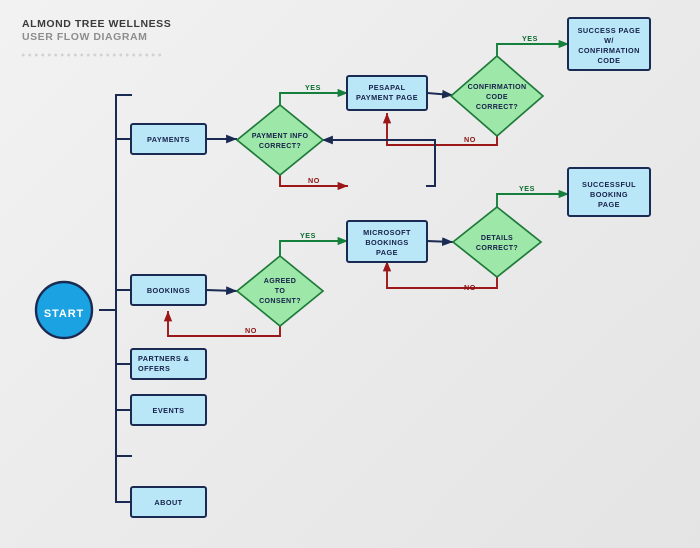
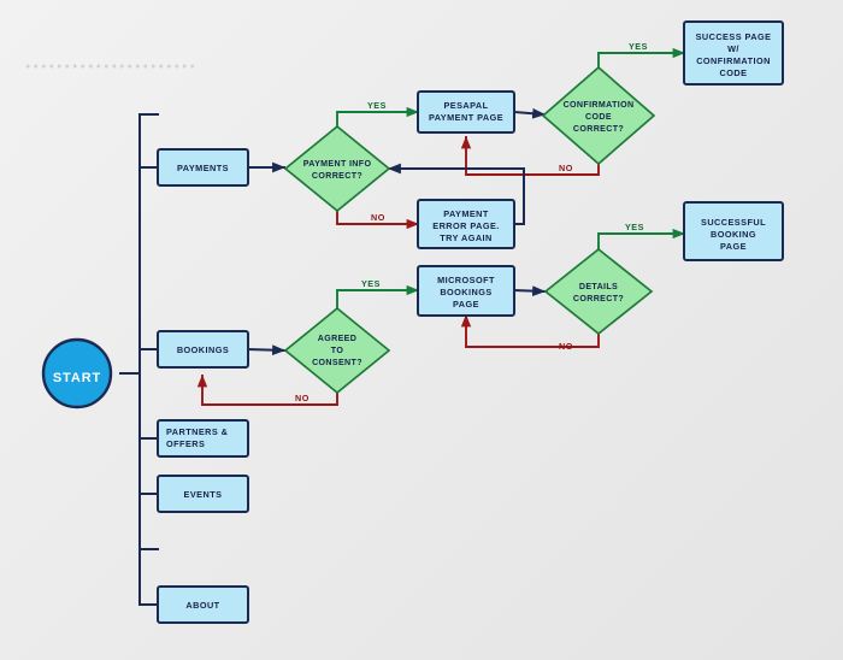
- ALMOND TREE WELLNESS
- USER FLOW DIAGRAM
  YES
  NO
  YES
  NO
  YES
  NO
  YES
  NO
  START
  PAYMENTS
  BOOKINGS
  PARTNERS &
  OFFERS
  EVENTS
  ABOUT
  PAYMENT INFO
  CORRECT?
  PESAPAL
  PAYMENT PAGE
+ PAYMENT
+ ERROR PAGE.
+ TRY AGAIN
  CONFIRMATION
  CODE
  CORRECT?
  SUCCESS PAGE
  W/
  CONFIRMATION
  CODE
  AGREED
  TO
  CONSENT?
  MICROSOFT
  BOOKINGS
  PAGE
  DETAILS
  CORRECT?
  SUCCESSFUL
  BOOKING
  PAGE
